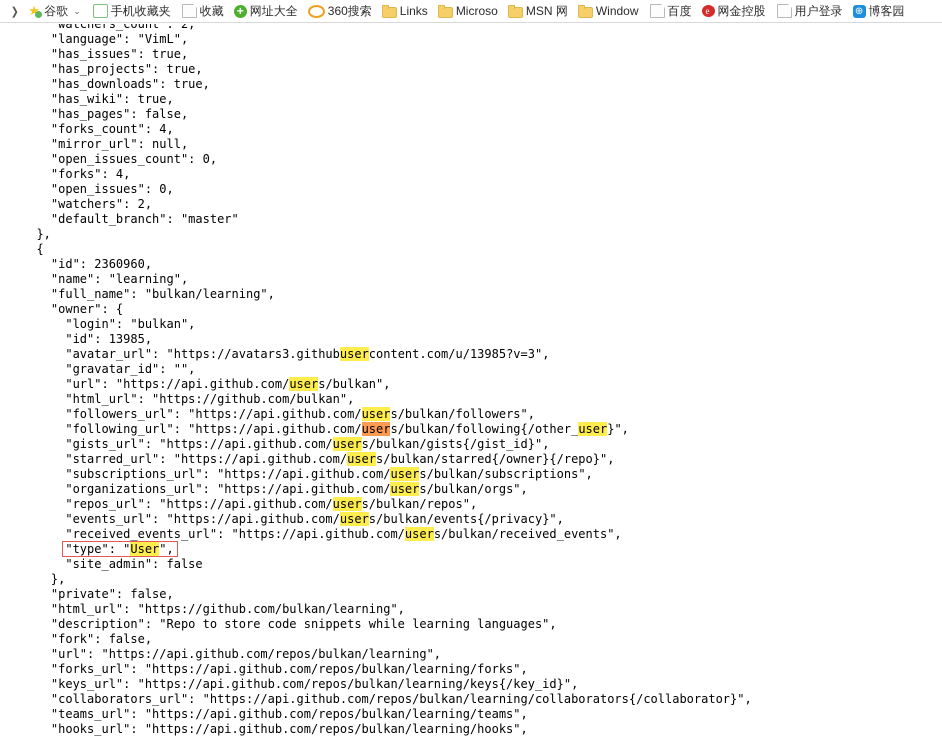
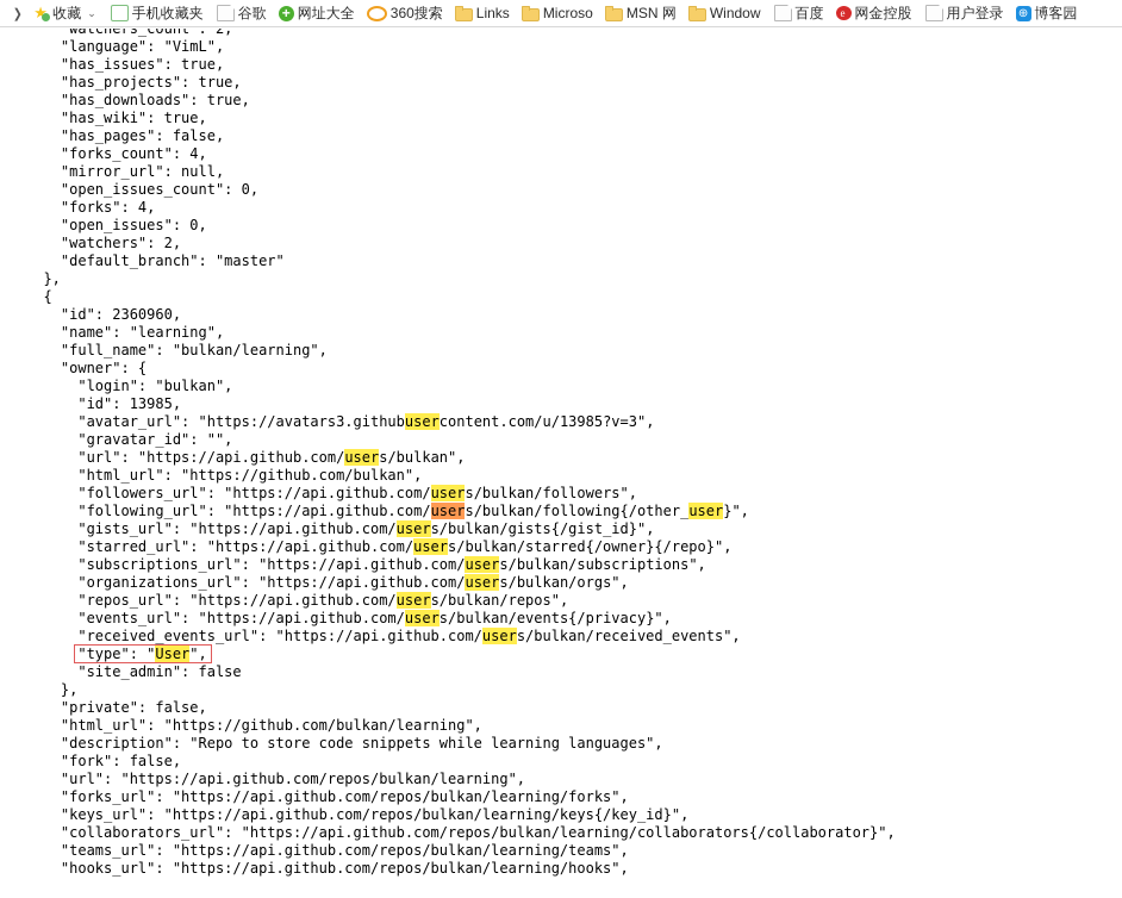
  ❯
- 谷歌
+ 收藏
  ⌄
  手机收藏夹
- 收藏
+ 谷歌
  网址大全
  360搜索
  Links
  Microso
  MSN 网
  Window
  百度
  网金控股
  用户登录
  博客园
  "watchers_count": 2,
  "language": "VimL",
  "has_issues": true,
  "has_projects": true,
  "has_downloads": true,
  "has_wiki": true,
  "has_pages": false,
  "forks_count": 4,
  "mirror_url": null,
  "open_issues_count": 0,
  "forks": 4,
  "open_issues": 0,
  "watchers": 2,
  "default_branch": "master"
  },
  {
  "id": 2360960,
  "name": "learning",
  "full_name": "bulkan/learning",
  "owner": {
  "login": "bulkan",
  "id": 13985,
  "avatar_url": "https://avatars3.githubusercontent.com/u/13985?v=3",
  "gravatar_id": "",
  "url": "https://api.github.com/users/bulkan",
  "html_url": "https://github.com/bulkan",
  "followers_url": "https://api.github.com/users/bulkan/followers",
  "following_url": "https://api.github.com/users/bulkan/following{/other_user}",
  "gists_url": "https://api.github.com/users/bulkan/gists{/gist_id}",
  "starred_url": "https://api.github.com/users/bulkan/starred{/owner}{/repo}",
  "subscriptions_url": "https://api.github.com/users/bulkan/subscriptions",
  "organizations_url": "https://api.github.com/users/bulkan/orgs",
  "repos_url": "https://api.github.com/users/bulkan/repos",
  "events_url": "https://api.github.com/users/bulkan/events{/privacy}",
  "received_events_url": "https://api.github.com/users/bulkan/received_events",
  "type": "User",
  "site_admin": false
  },
  "private": false,
  "html_url": "https://github.com/bulkan/learning",
  "description": "Repo to store code snippets while learning languages",
  "fork": false,
  "url": "https://api.github.com/repos/bulkan/learning",
  "forks_url": "https://api.github.com/repos/bulkan/learning/forks",
  "keys_url": "https://api.github.com/repos/bulkan/learning/keys{/key_id}",
  "collaborators_url": "https://api.github.com/repos/bulkan/learning/collaborators{/collaborator}",
  "teams_url": "https://api.github.com/repos/bulkan/learning/teams",
  "hooks_url": "https://api.github.com/repos/bulkan/learning/hooks",
